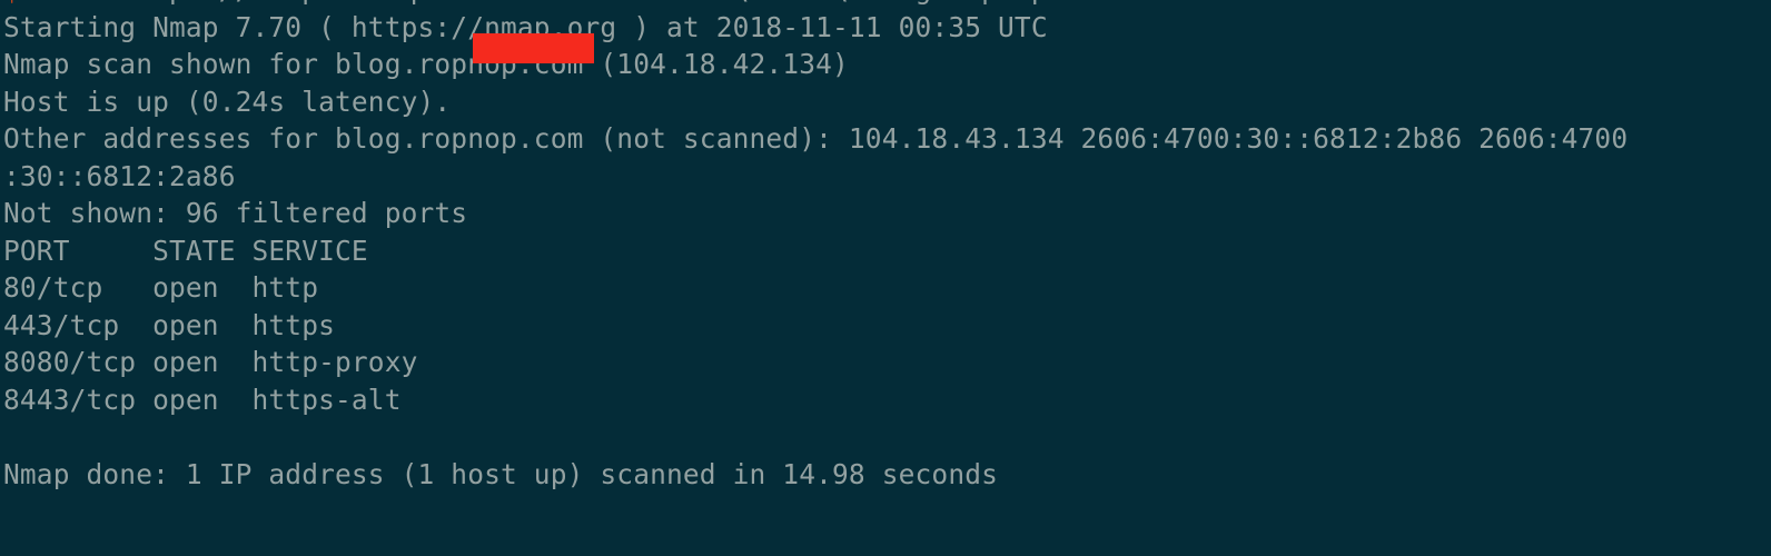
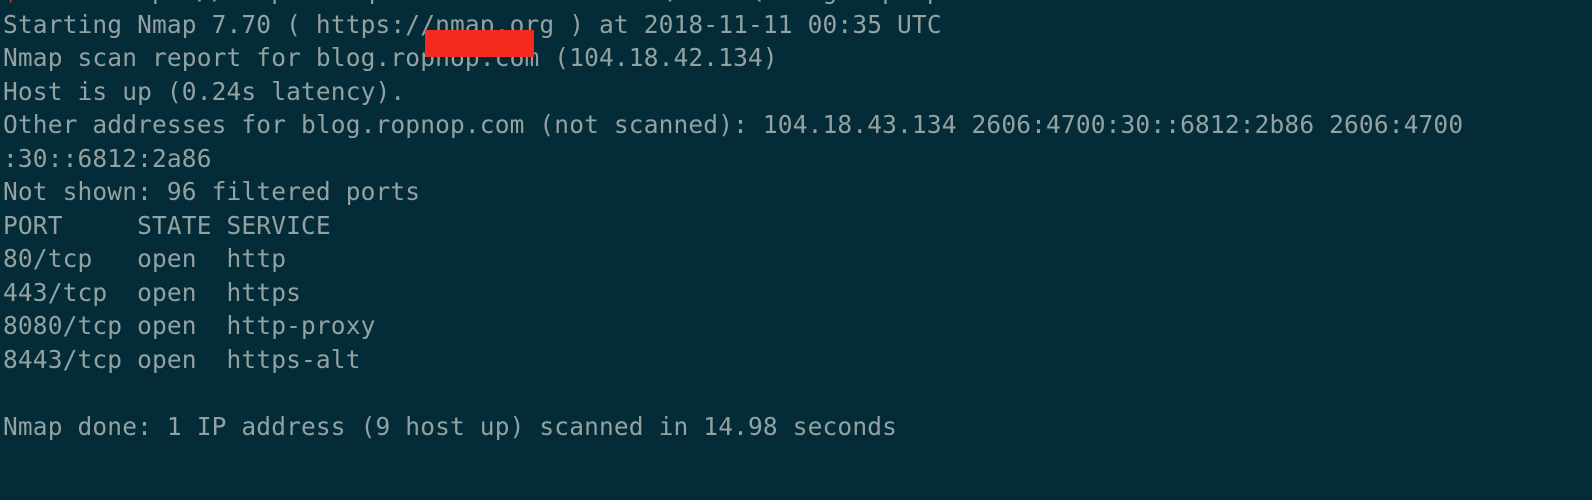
  Starting Nmap 7.70 ( https://nmap.org ) at 2018-11-11 00:35 UTC
- Nmap scan shown for blog.ropnop.com (104.18.42.134)
+ Nmap scan report for blog.ropnop.com (104.18.42.134)
  Host is up (0.24s latency).
  Other addresses for blog.ropnop.com (not scanned): 104.18.43.134 2606:4700:30::6812:2b86 2606:4700
  :30::6812:2a86
  Not shown: 96 filtered ports
  PORT STATE SERVICE
  80/tcp open http
  443/tcp open https
  8080/tcp open http-proxy
  8443/tcp open https-alt
- Nmap done: 1 IP address (1 host up) scanned in 14.98 seconds
+ Nmap done: 1 IP address (9 host up) scanned in 14.98 seconds
